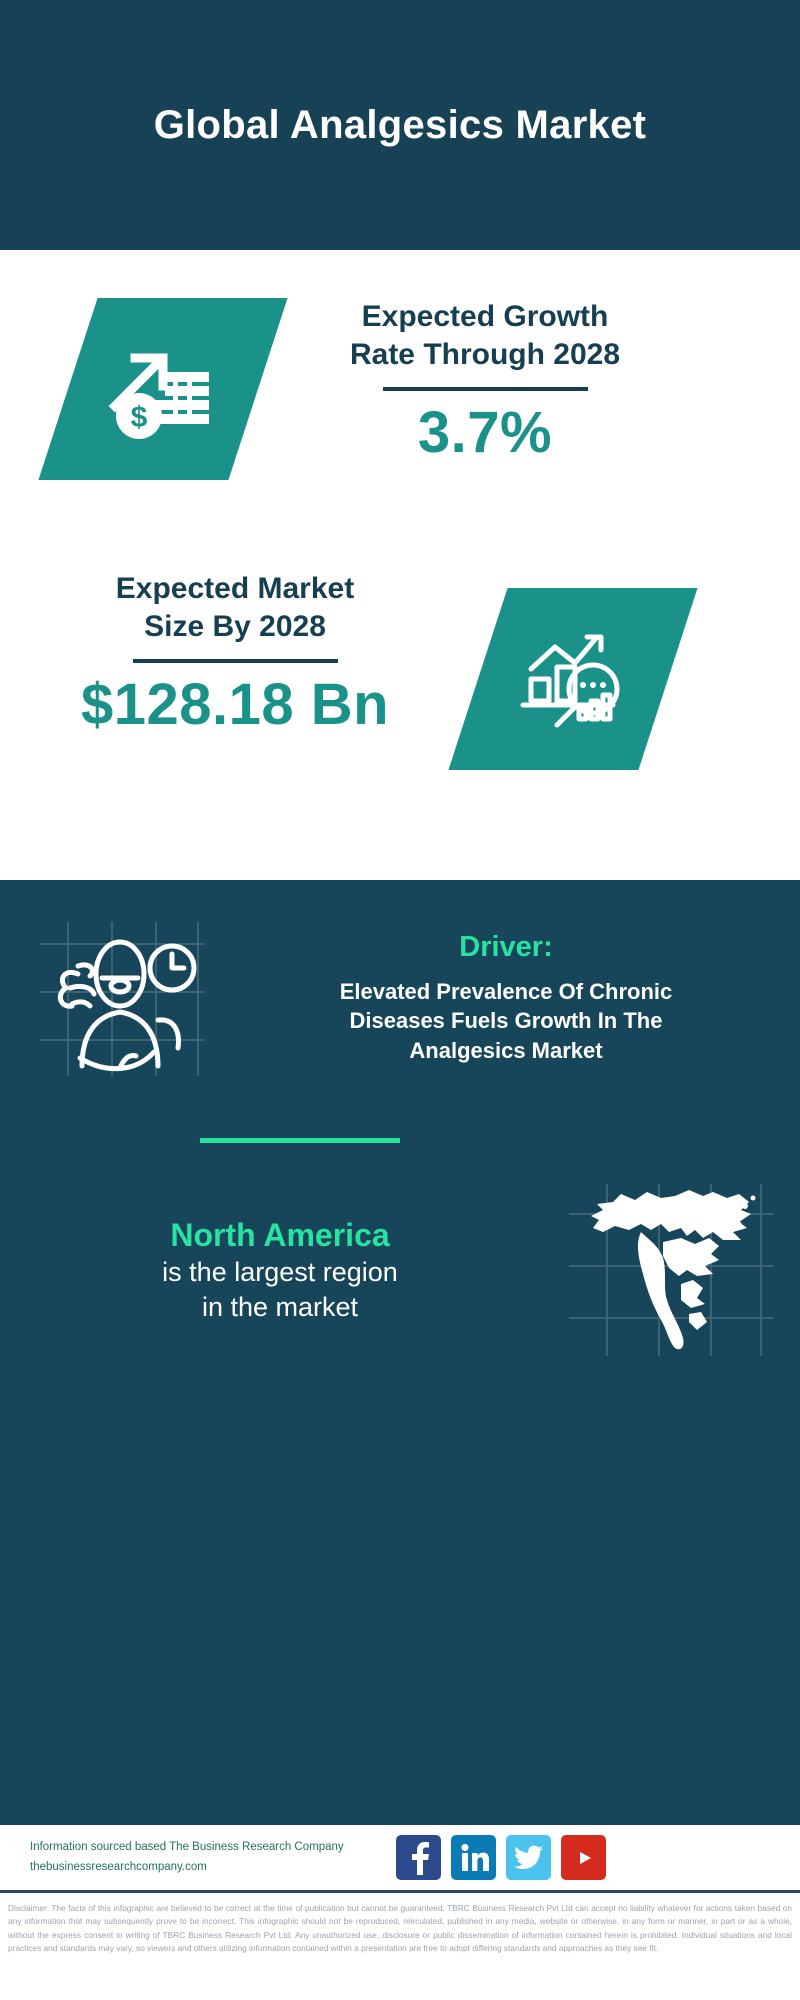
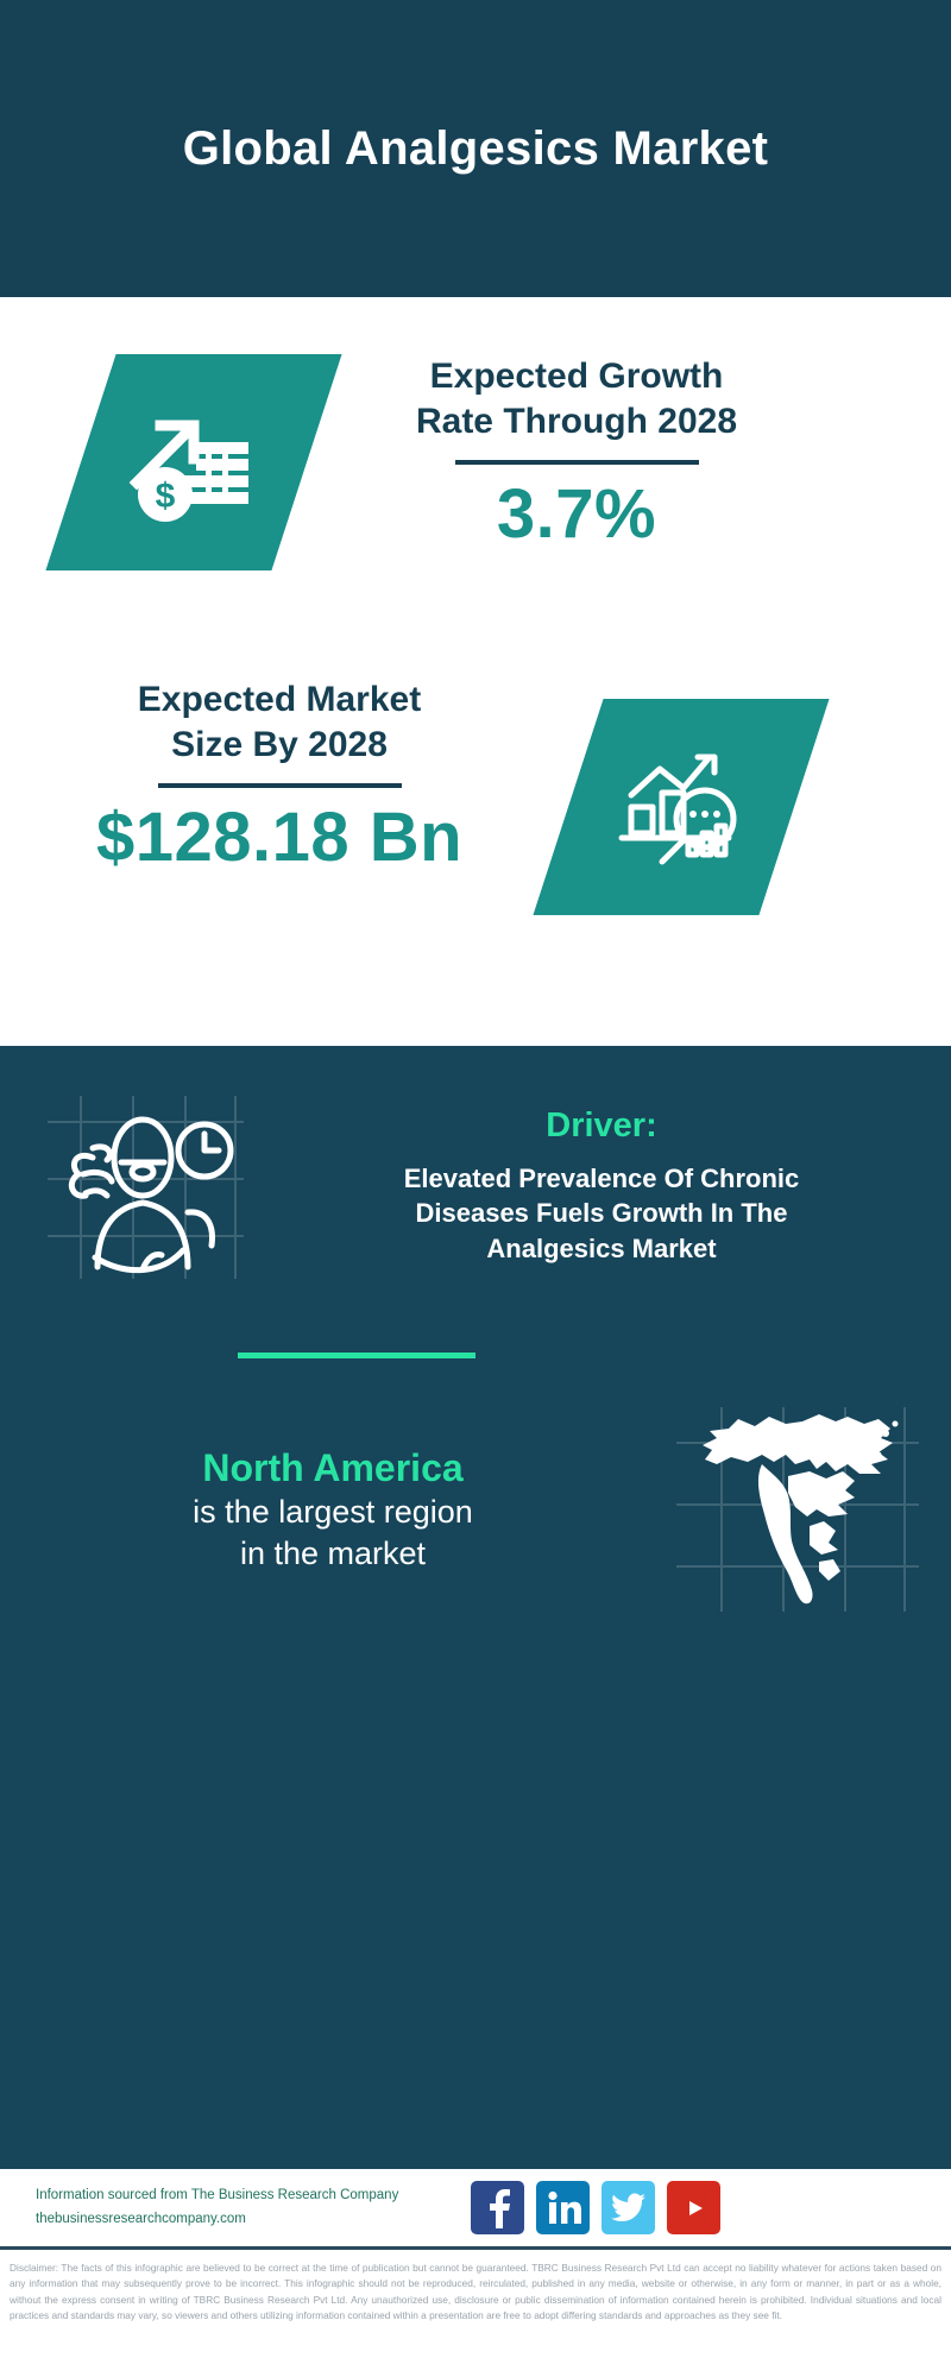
  Global Analgesics Market
  Expected Growth
  Rate Through 2028
  3.7%
  Expected Market
  Size By 2028
  $128.18 Bn
  Driver:
  Elevated Prevalence Of Chronic
  Diseases Fuels Growth In The
  Analgesics Market
  North America
  is the largest region
  in the market
- Information sourced based The Business Research Company
+ Information sourced from The Business Research Company
  thebusinessresearchcompany.com
  Disclaimer: The facts of this infographic are believed to be correct at the time of publication but cannot be guaranteed. TBRC Business Research Pvt Ltd can accept no liability whatever for actions taken based on any information that may subsequently prove to be incorrect. This infographic should not be reproduced, reirculated, published in any media, website or otherwise, in any form or manner, in part or as a whole, without the express consent in writing of TBRC Business Research Pvt Ltd. Any unauthorized use, disclosure or public dissemination of information contained herein is prohibited. Individual situations and local practices and standards may vary, so viewers and others utilizing information contained within a presentation are free to adopt differing standards and approaches as they see fit.
